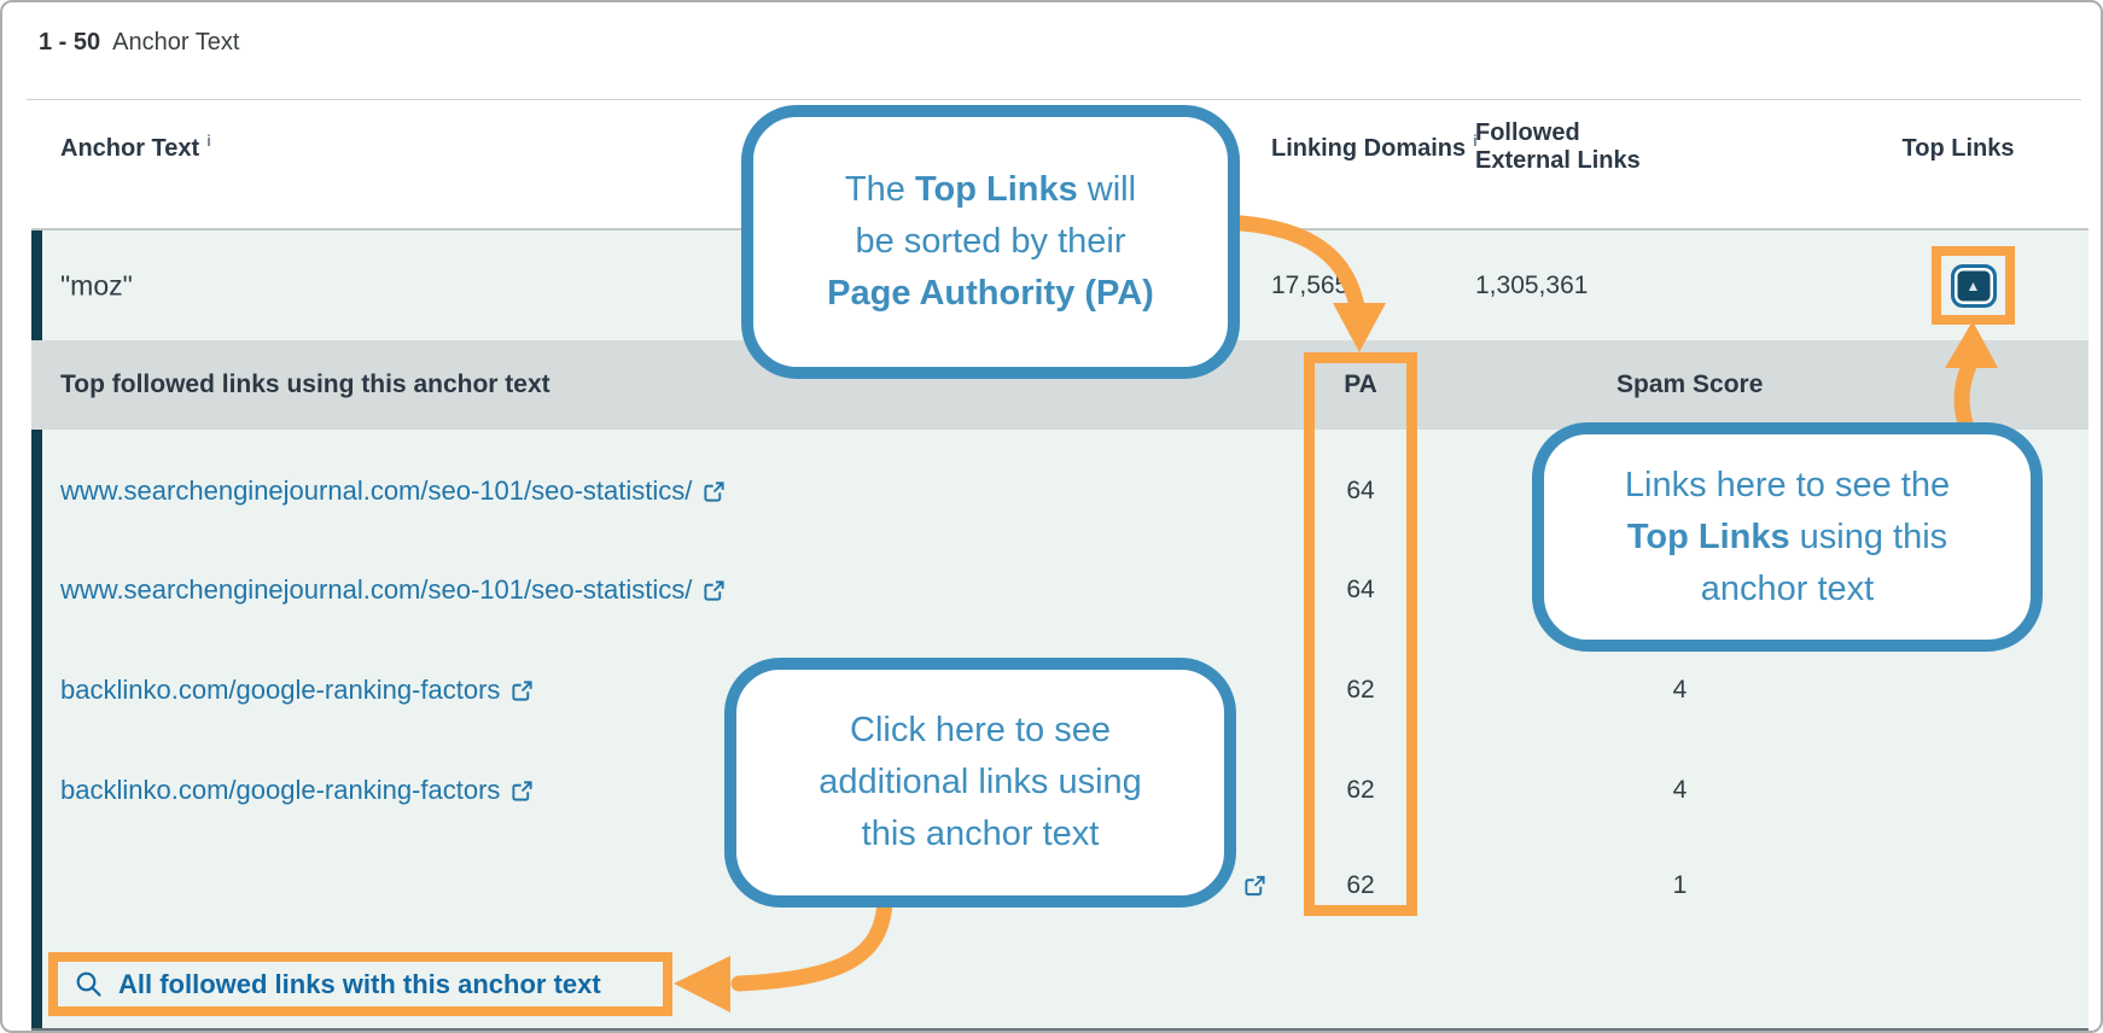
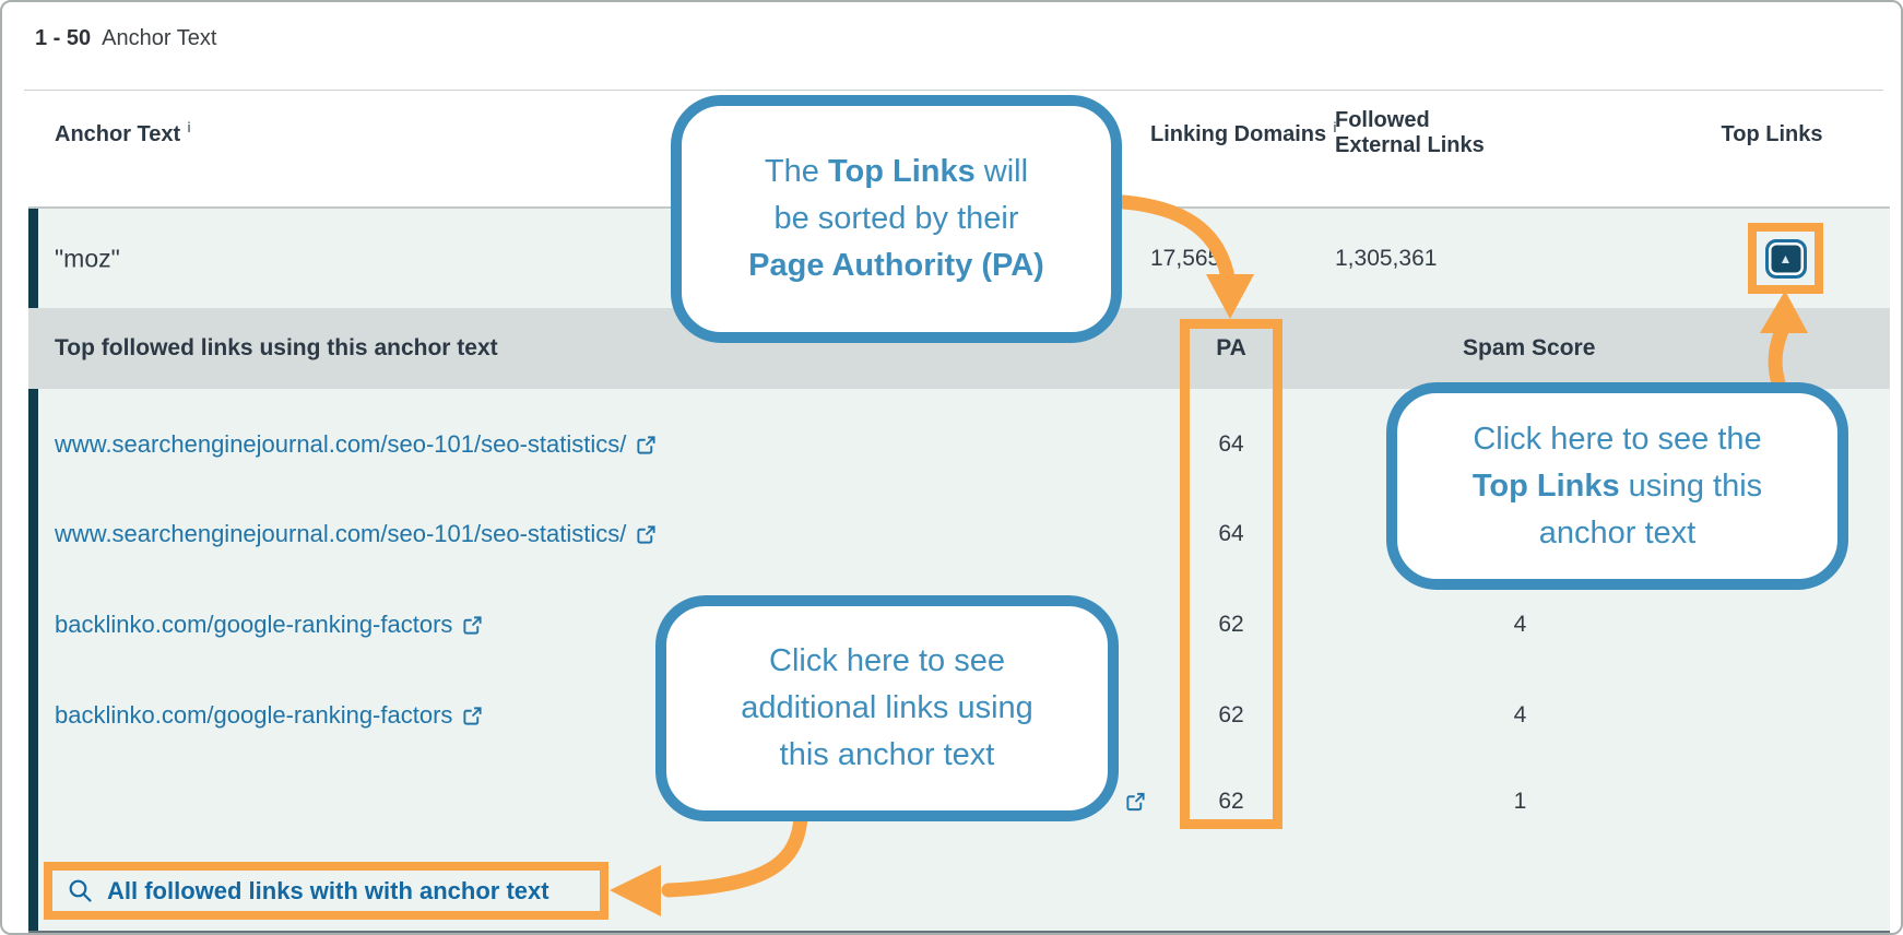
  1 - 50 Anchor Text
  Anchor Text i
  Linking Domains i
  Followed
  External Links
  Top Links
  "moz"
  17,56
  1,305,361
  ▲
  Top followed links using this anchor text
  PA
  Spam Score
  www.searchenginejournal.com/seo-101/seo-statistics/
  64
  www.searchenginejournal.com/seo-101/seo-statistics/
  64
  backlinko.com/google-ranking-factors
  62
  4
  backlinko.com/google-ranking-factors
  62
  4
  62
  1
- All followed links with this anchor text
+ All followed links with with anchor text
  The Top Links will
  be sorted by their
  Page Authority (PA)
  Click here to see
  additional links using
  this anchor text
- Links here to see the
+ Click here to see the
  Top Links using this
  anchor text
